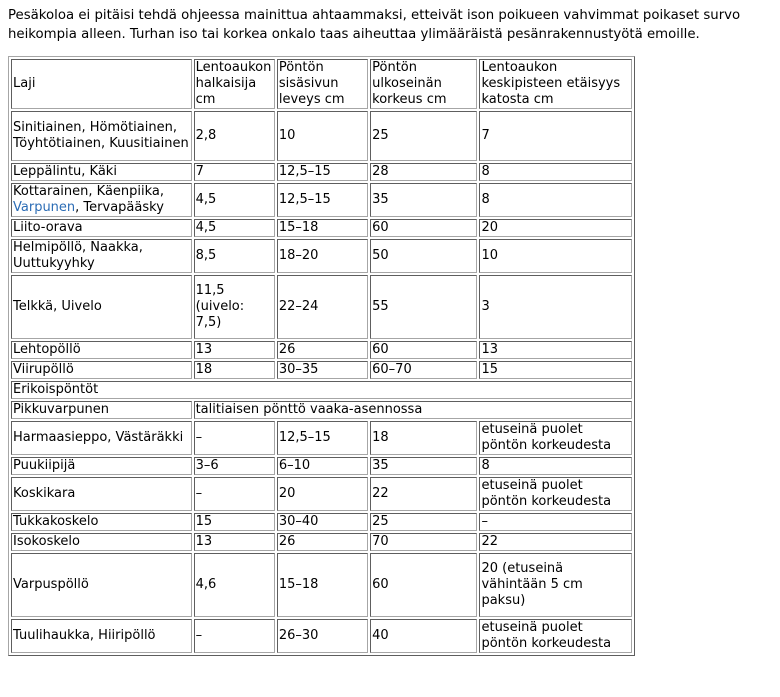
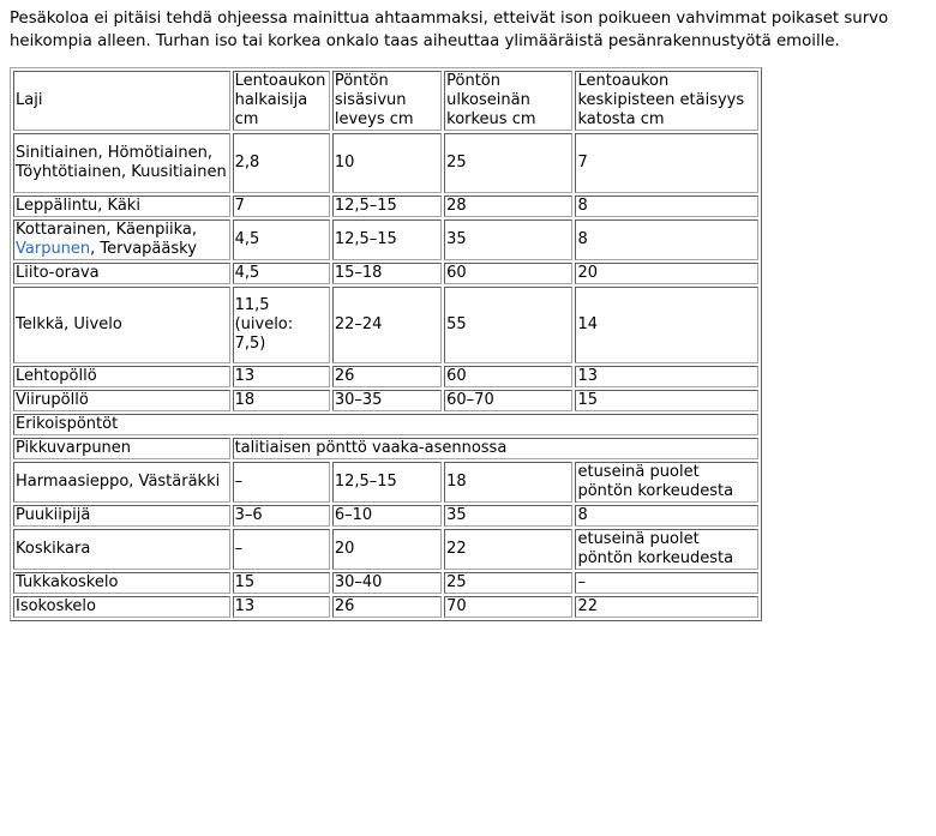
  Pesäkoloa ei pitäisi tehdä ohjeessa mainittua ahtaammaksi, etteivät ison poikueen vahvimmat poikaset survo heikompia alleen. Turhan iso tai korkea onkalo taas aiheuttaa ylimääräistä pesänrakennustyötä emoille.
  Laji	Lentoaukon halkaisija cm	Pöntön sisäsivun leveys cm	Pöntön ulkoseinän korkeus cm	Lentoaukon keskipisteen etäisyys katosta cm
  Sinitiainen, Hömötiainen, Töyhtötiainen, Kuusitiainen	2,8	10	25	7
  Leppälintu, Käki	7	12,5–15	28	8
  Kottarainen, Käenpiika, Varpunen, Tervapääsky	4,5	12,5–15	35	8
  Liito-orava	4,5	15–18	60	20
- Helmipöllö, Naakka, Uuttukyyhky	8,5	18–20	50	10
- Telkkä, Uivelo	11,5 (uivelo: 7,5)	22–24	55	3
+ Telkkä, Uivelo	11,5 (uivelo: 7,5)	22–24	55	14
  Lehtopöllö	13	26	60	13
  Viirupöllö	18	30–35	60–70	15
  Erikoispöntöt
  Pikkuvarpunen	talitiaisen pönttö vaaka-asennossa
  Harmaasieppo, Västäräkki	–	12,5–15	18	etuseinä puolet pöntön korkeudesta
  Puukiipijä	3–6	6–10	35	8
  Koskikara	–	20	22	etuseinä puolet pöntön korkeudesta
  Tukkakoskelo	15	30–40	25	–
  Isokoskelo	13	26	70	22
- Varpuspöllö	4,6	15–18	60	20 (etuseinä vähintään 5 cm paksu)
- Tuulihaukka, Hiiripöllö	–	26–30	40	etuseinä puolet pöntön korkeudesta
